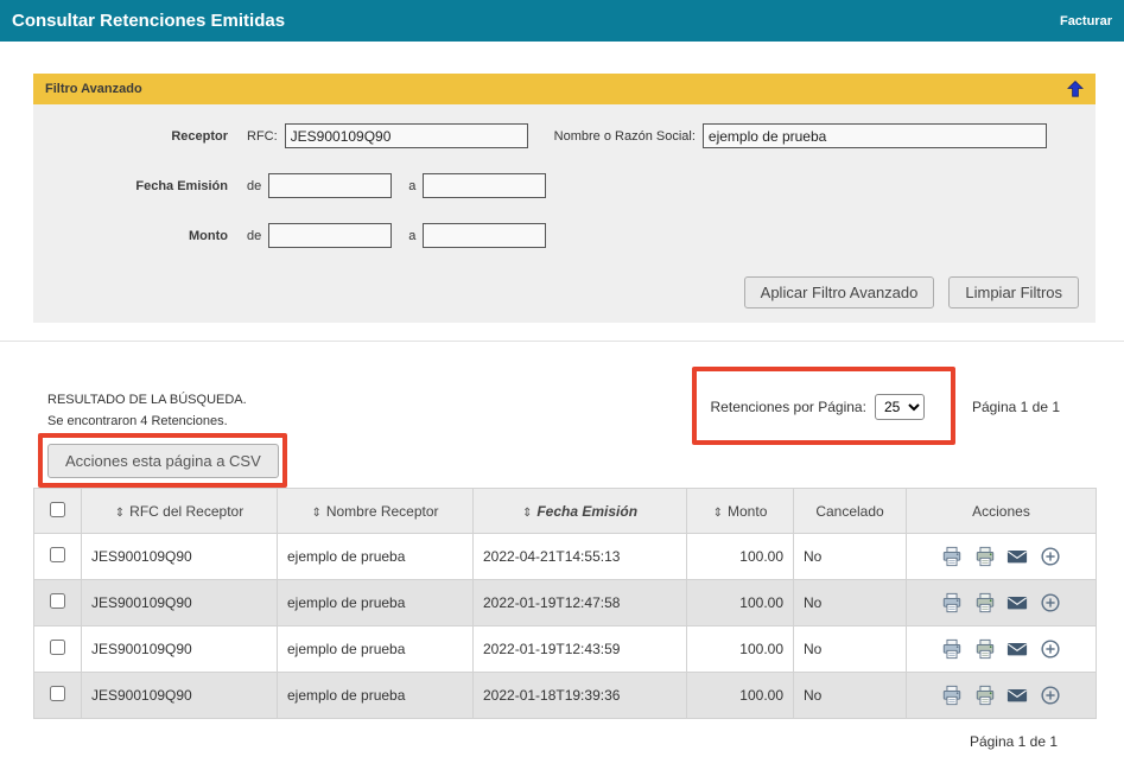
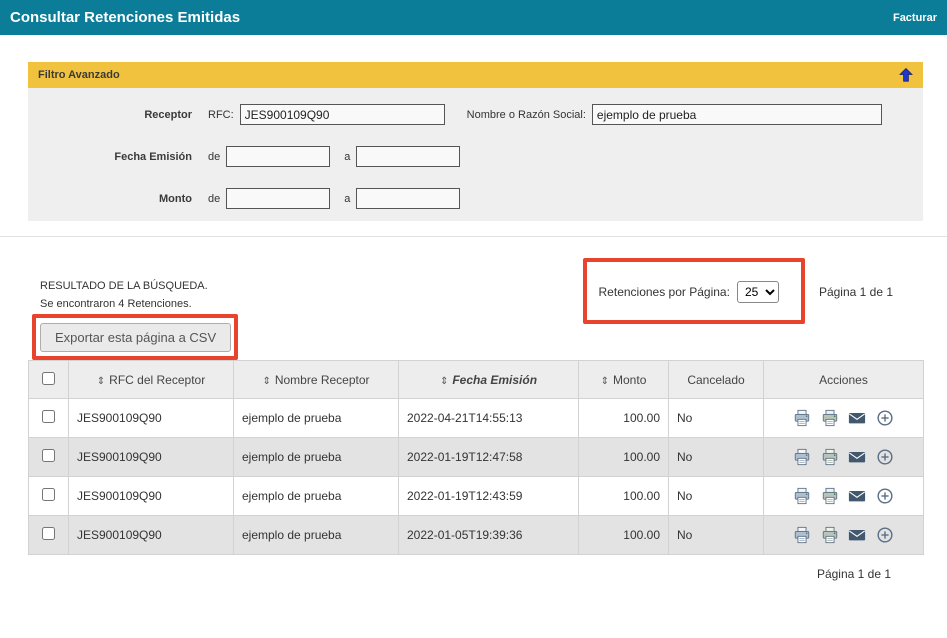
  Consultar Retenciones Emitidas
  Facturar
  Filtro Avanzado
  Receptor
  RFC:
  JES900109Q90
  Nombre o Razón Social:
  ejemplo de prueba
  Fecha Emisión
  de
  a
  Monto
  de
  a
- Aplicar Filtro Avanzado
- Limpiar Filtros
  RESULTADO DE LA BÚSQUEDA.
  Se encontraron 4 Retenciones.
  Retenciones por Página:
  25
  Página 1 de 1
- Acciones esta página a CSV
+ Exportar esta página a CSV
  	⇕ RFC del Receptor	⇕ Nombre Receptor	⇕ Fecha Emisión	⇕ Monto	Cancelado	Acciones
  	JES900109Q90	ejemplo de prueba	2022-04-21T14:55:13	100.00	No
  	JES900109Q90	ejemplo de prueba	2022-01-19T12:47:58	100.00	No
  	JES900109Q90	ejemplo de prueba	2022-01-19T12:43:59	100.00	No
- 	JES900109Q90	ejemplo de prueba	2022-01-18T19:39:36	100.00	No
+ 	JES900109Q90	ejemplo de prueba	2022-01-05T19:39:36	100.00	No
  Página 1 de 1
